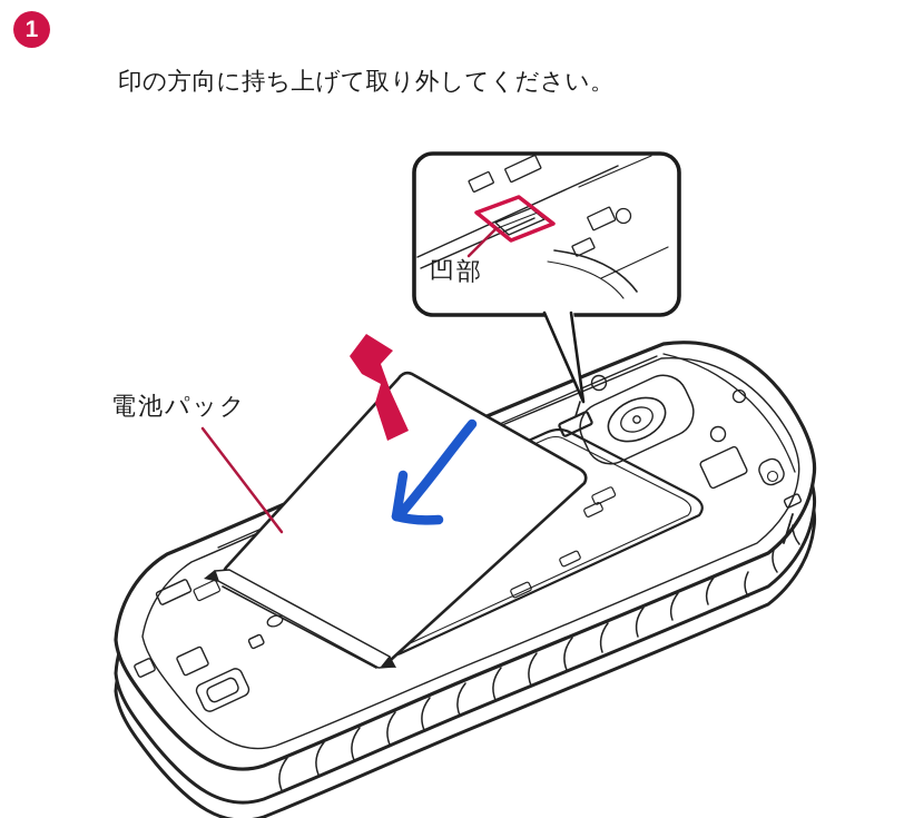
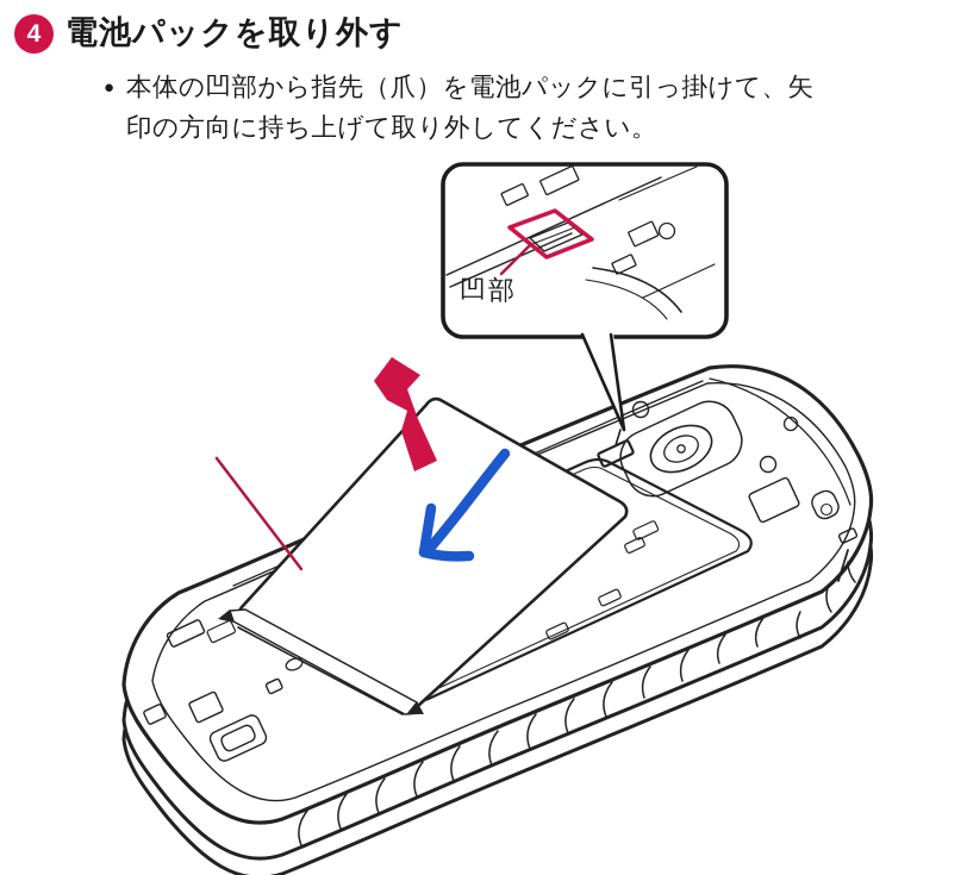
- 1
+ 4
+ 電池パックを取り外す
+ ●
+ 本体の凹部から指先（爪）を電池パックに引っ掛けて、矢
  印の方向に持ち上げて取り外してください。
  凹部
- 電池パック
